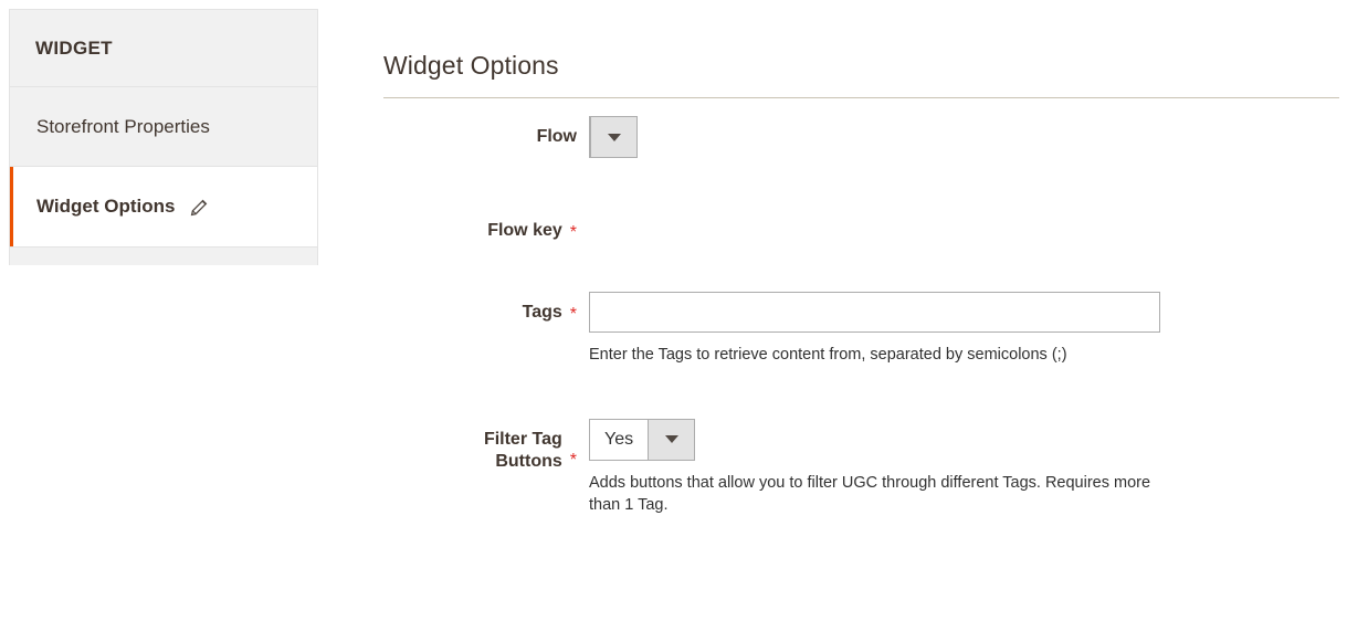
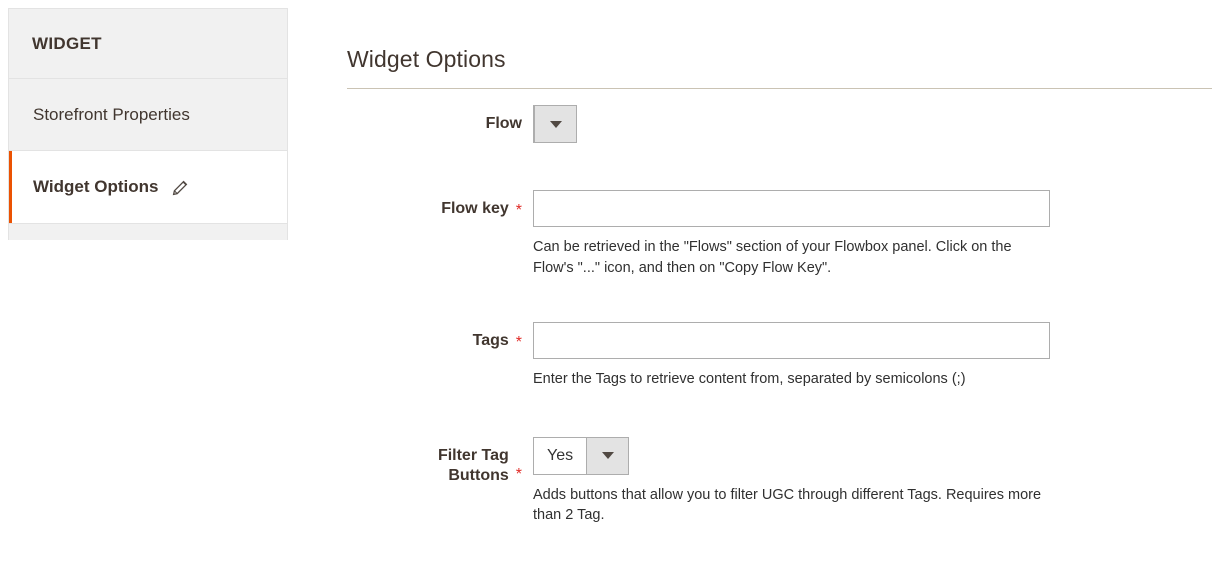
  WIDGET
  Storefront Properties
  Widget Options
  Widget Options
  Flow
  Flow key
  *
+ Can be retrieved in the "Flows" section of your Flowbox panel. Click on the Flow's "..." icon, and then on "Copy Flow Key".
  Tags
  *
  Enter the Tags to retrieve content from, separated by semicolons (;)
  Filter Tag
  Buttons
  *
  Yes
- Adds buttons that allow you to filter UGC through different Tags. Requires more than 1 Tag.
+ Adds buttons that allow you to filter UGC through different Tags. Requires more than 2 Tag.
